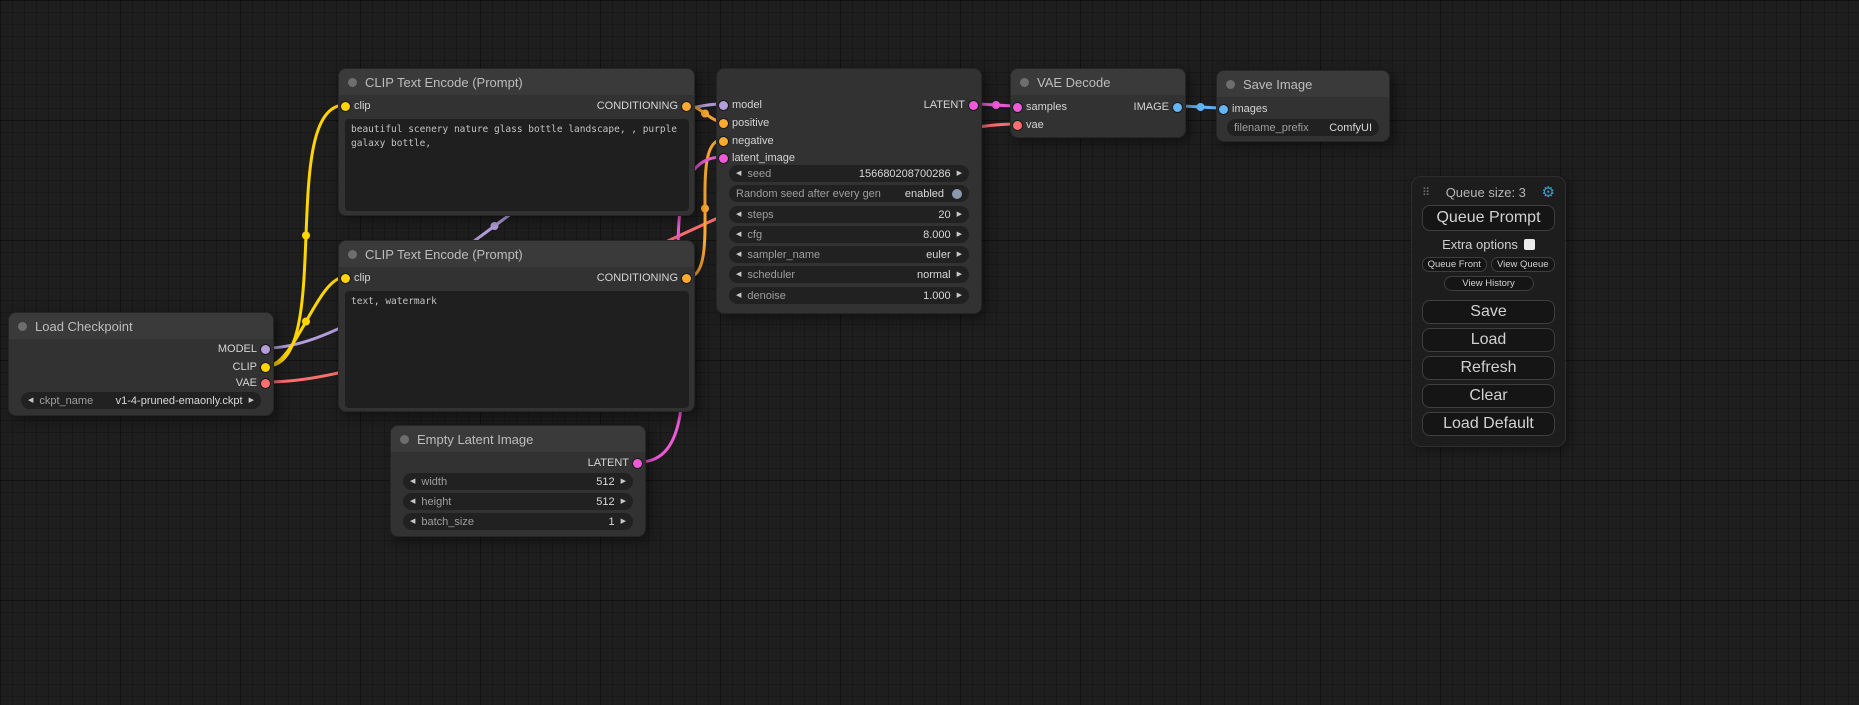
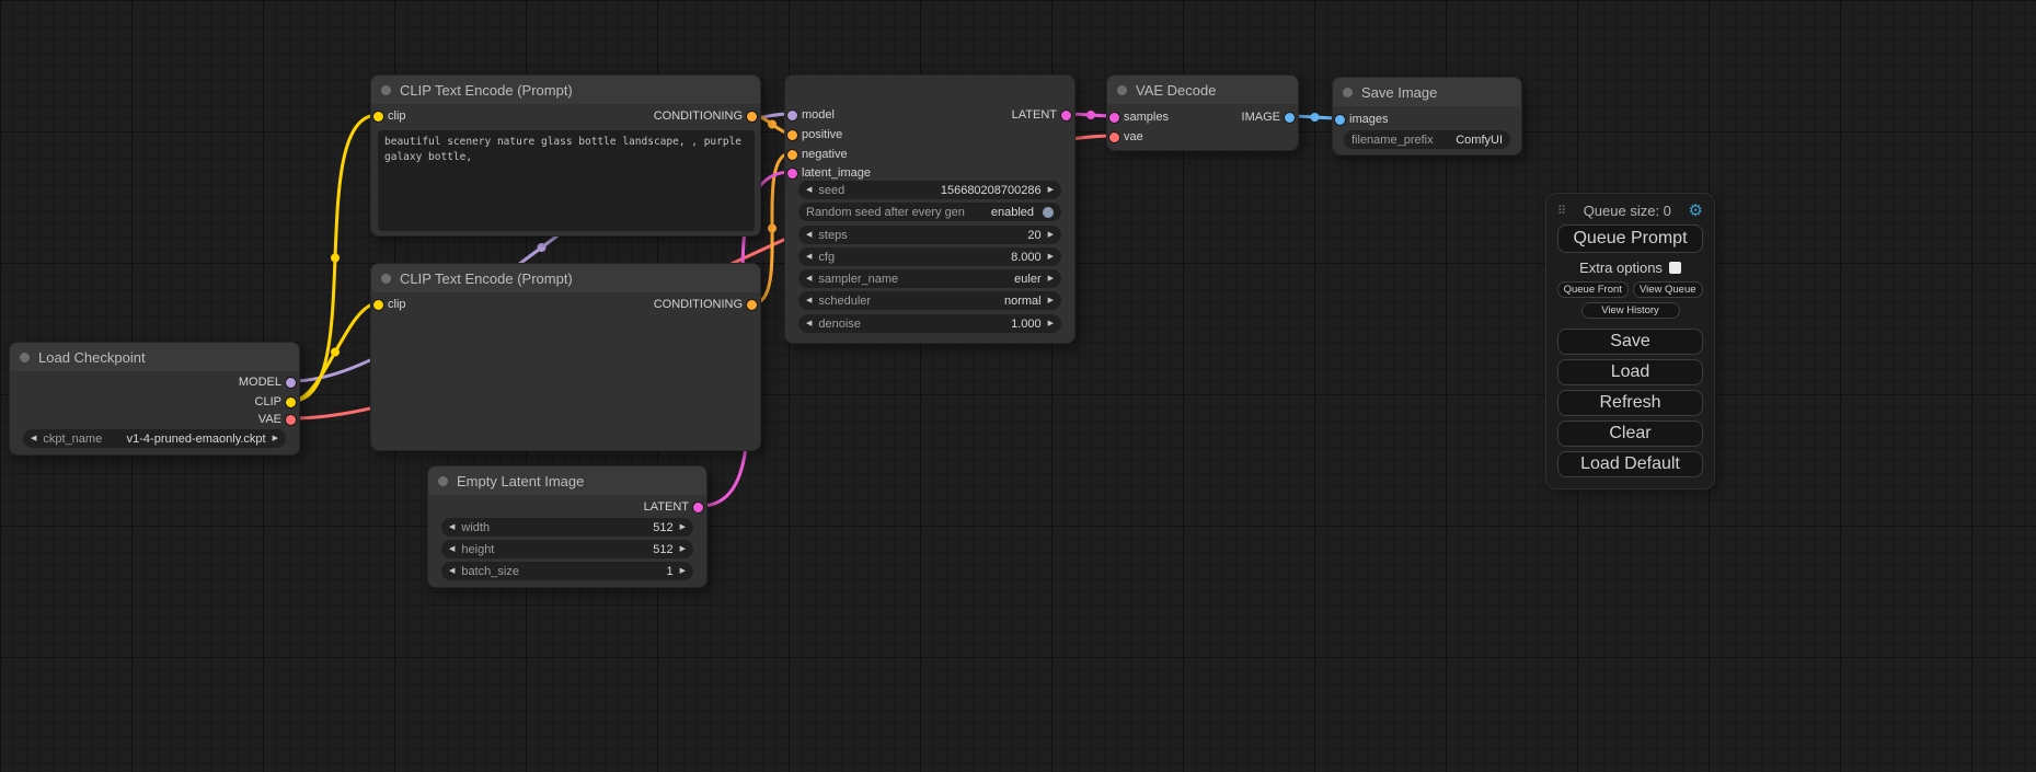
  Load Checkpoint
  MODEL
  CLIP
  VAE
  ckpt_name
  v1-4-pruned-emaonly.ckpt
  CLIP Text Encode (Prompt)
  clip
  CONDITIONING
  beautiful scenery nature glass bottle landscape, , purple galaxy bottle,
  CLIP Text Encode (Prompt)
  clip
  CONDITIONING
- text, watermark
  Empty Latent Image
  LATENT
  width
  512
  height
  512
  batch_size
  1
  model
  positive
  negative
  latent_image
  LATENT
  seed
  156680208700286
  Random seed after every gen
  enabled
  steps
  20
  cfg
  8.000
  sampler_name
  euler
  scheduler
  normal
  denoise
  1.000
  VAE Decode
  samples
  vae
  IMAGE
  Save Image
  images
  filename_prefix
  ComfyUI
  ⠿
- Queue size: 3
+ Queue size: 0
  ⚙
  Queue Prompt
  Extra options
  Queue Front
  View Queue
  View History
  Save
  Load
  Refresh
  Clear
  Load Default
